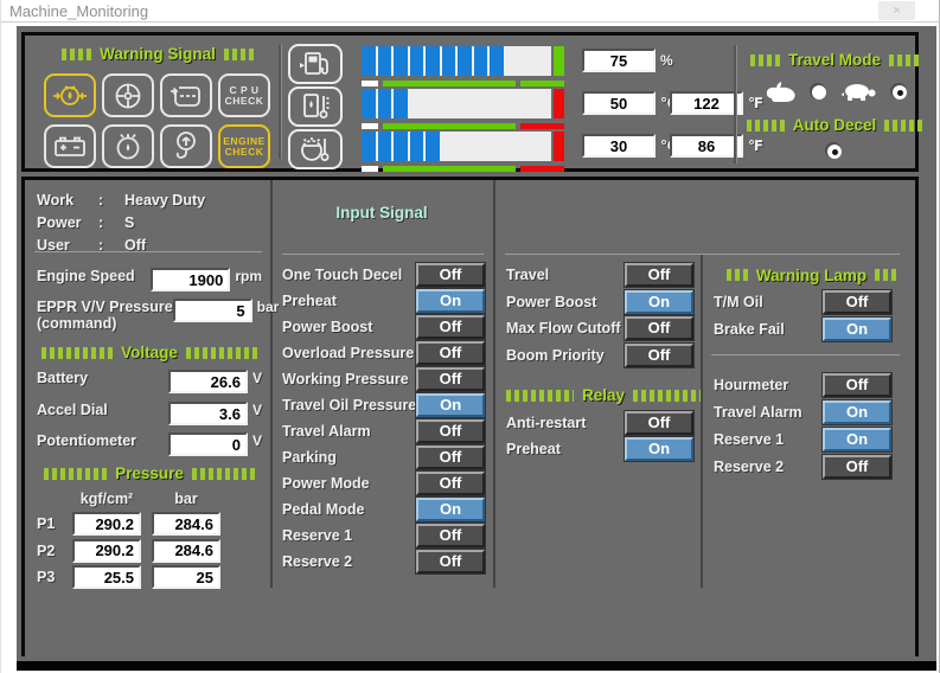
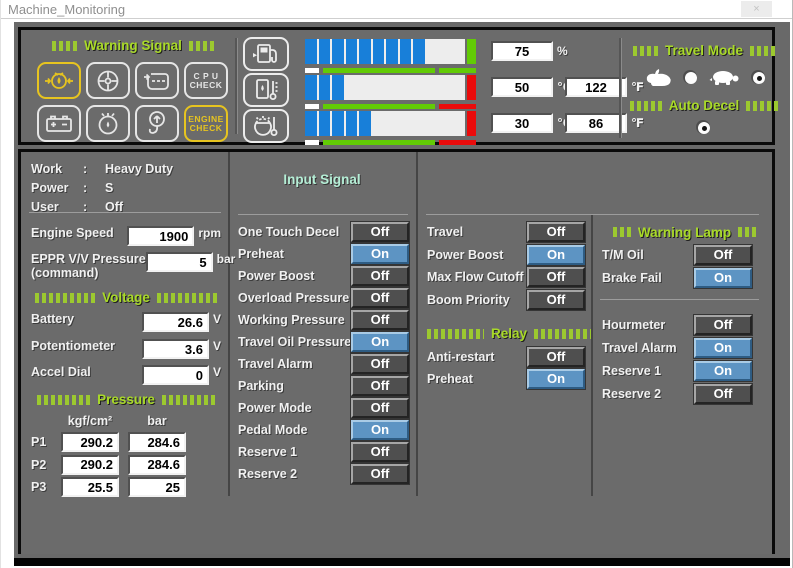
  Machine_Monitoring
  ×
  Warning Signal
  C P U
  CHECK
  ENGINE
  CHECK
  75
  %
  50
  122
  ℉
  30
  86
  ℉
  Travel Mode
  Auto Decel
  Input Signal
  Work
  :
  Heavy Duty
  Power
  :
  S
  User
  :
  Off
  Engine Speed
  1900
  rpm
  EPPR V/V Pressure
  (command)
  5
  bar
  Voltage
  Battery
  26.6
  V
- Accel Dial
+ Potentiometer
  3.6
  V
- Potentiometer
+ Accel Dial
  0
  V
  Pressure
  kgf/cm²
  bar
  P1
  290.2
  284.6
  P2
  290.2
  284.6
  P3
  25.5
  25
  One Touch Decel
  Off
  Preheat
  On
  Power Boost
  Off
  Overload Pressure
  Off
  Working Pressure
  Off
  Travel Oil Pressure
  On
  Travel Alarm
  Off
  Parking
  Off
  Power Mode
  Off
  Pedal Mode
  On
  Reserve 1
  Off
  Reserve 2
  Off
  Travel
  Off
  Power Boost
  On
  Max Flow Cutoff
  Off
  Boom Priority
  Off
  Relay
  Anti-restart
  Off
  Preheat
  On
  Warning Lamp
  T/M Oil
  Off
  Brake Fail
  On
  Hourmeter
  Off
  Travel Alarm
  On
  Reserve 1
  On
  Reserve 2
  Off
